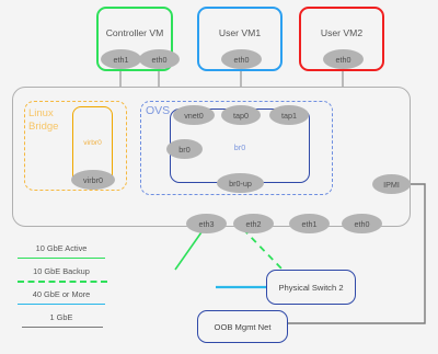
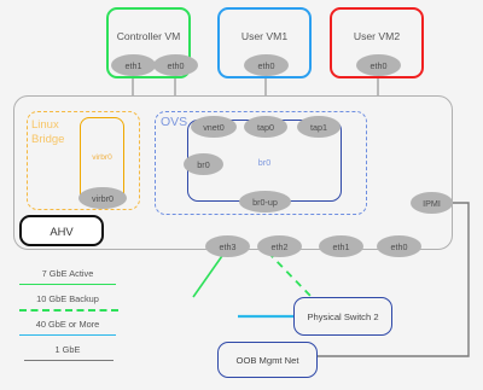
  Controller VM
  User VM1
  User VM2
  eth1
  eth0
  eth0
  eth0
  Linux
  Bridge
  virbr0
  OVS
  br0
  vnet0
  tap0
  tap1
  br0
  br0-up
+ AHV
  eth3
  eth2
  eth1
  eth0
  IPMI
  Physical Switch 2
  OOB Mgmt Net
- 10 GbE Active
+ 7 GbE Active
  10 GbE Backup
  40 GbE or More
  1 GbE
